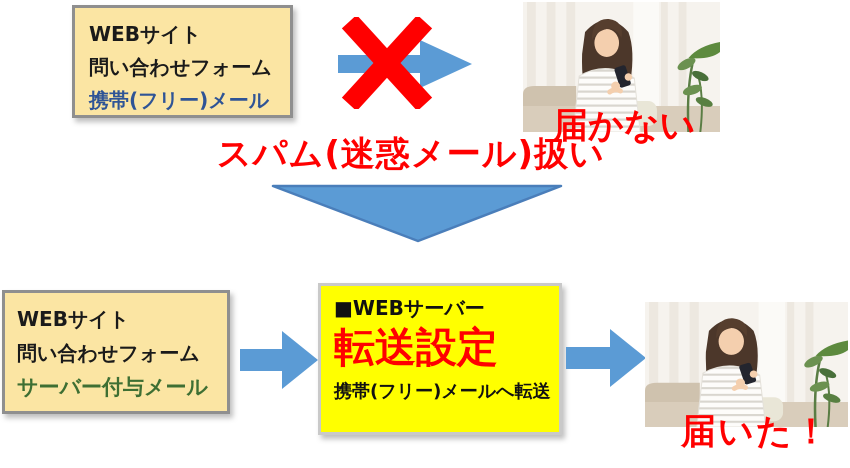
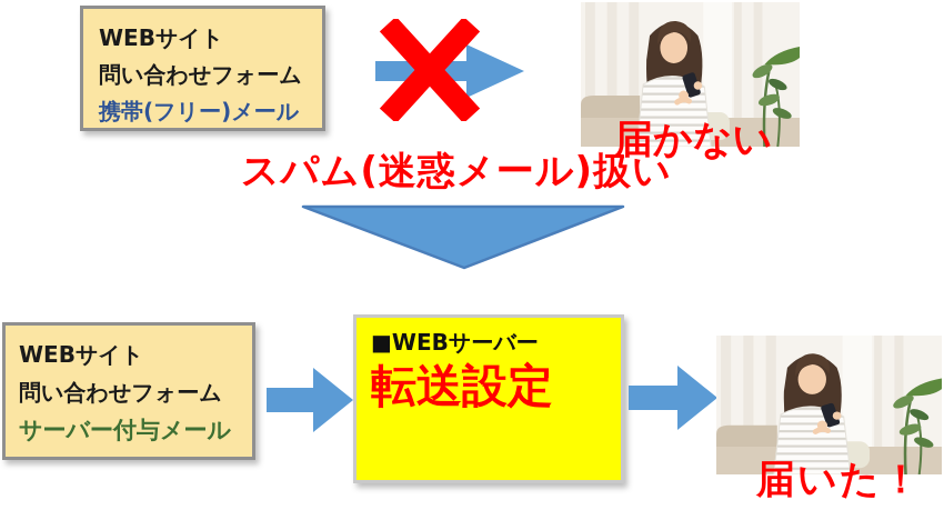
  WEBサイト
  問い合わせフォーム
  携帯(フリー)メール
  届かない
  スパム(迷惑メール)扱い
  WEBサイト
  問い合わせフォーム
  サーバー付与メール
  ■WEBサーバー
  転送設定
- 携帯(フリー)メールへ転送
  届いた！
